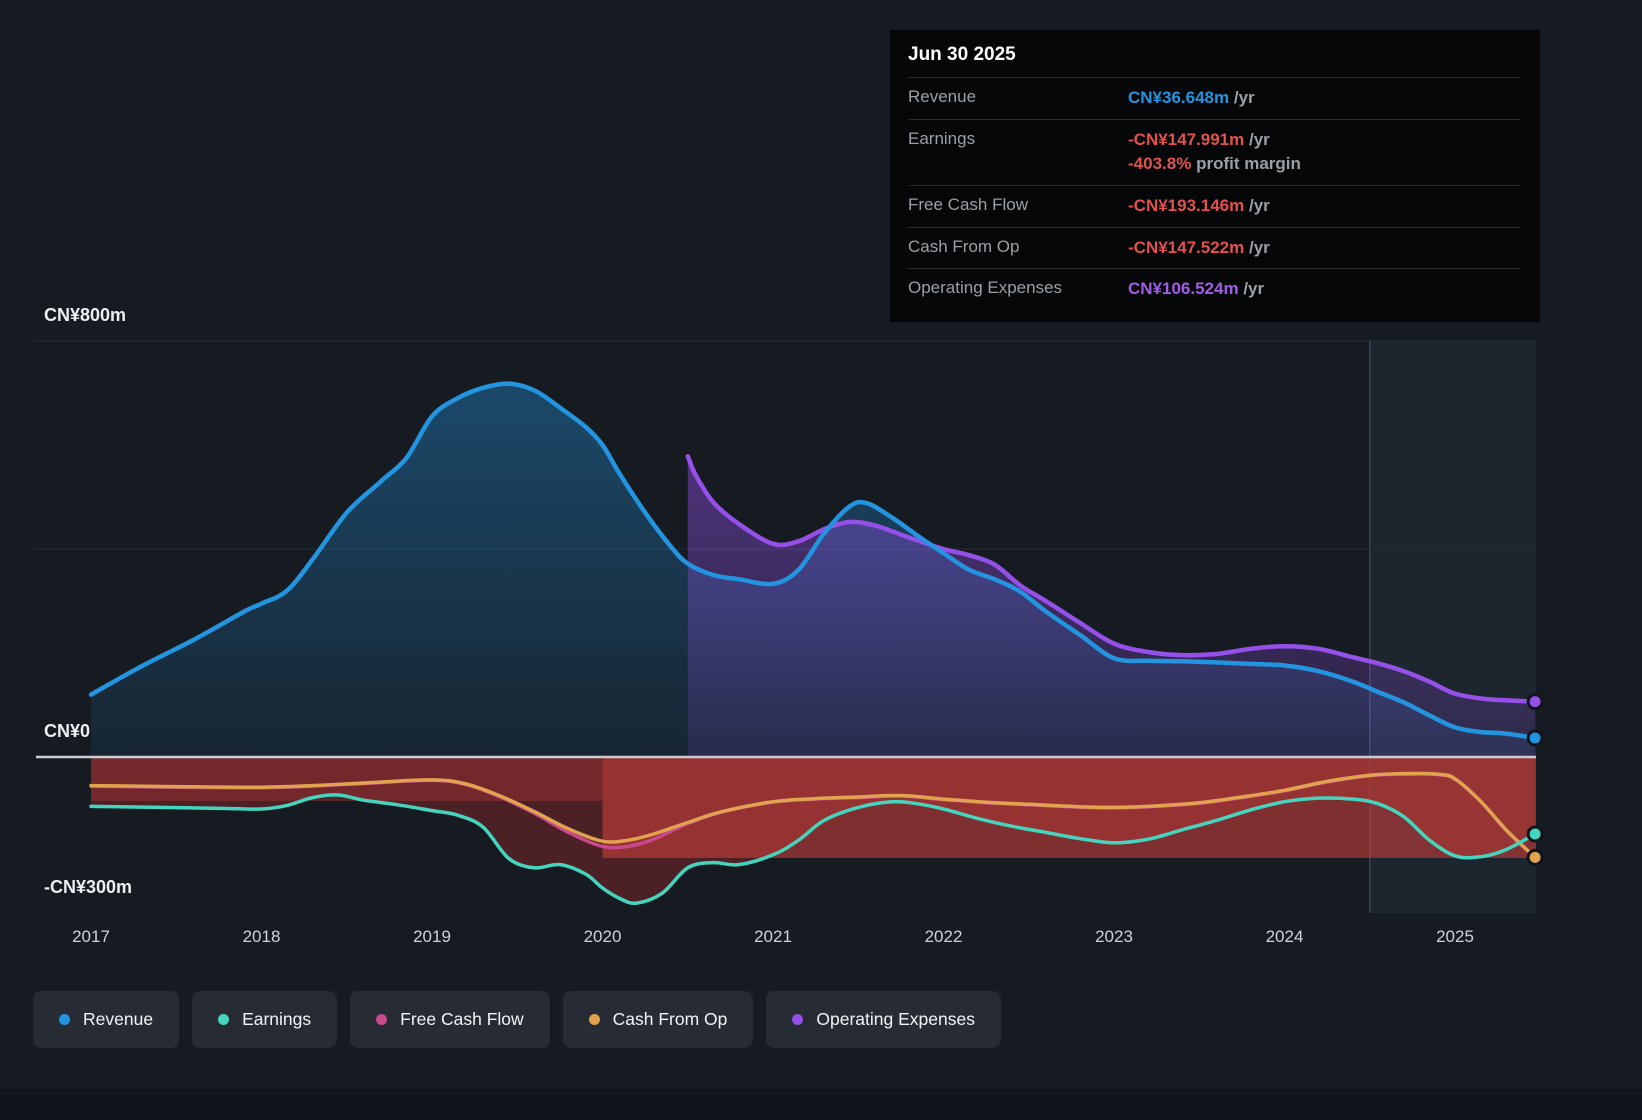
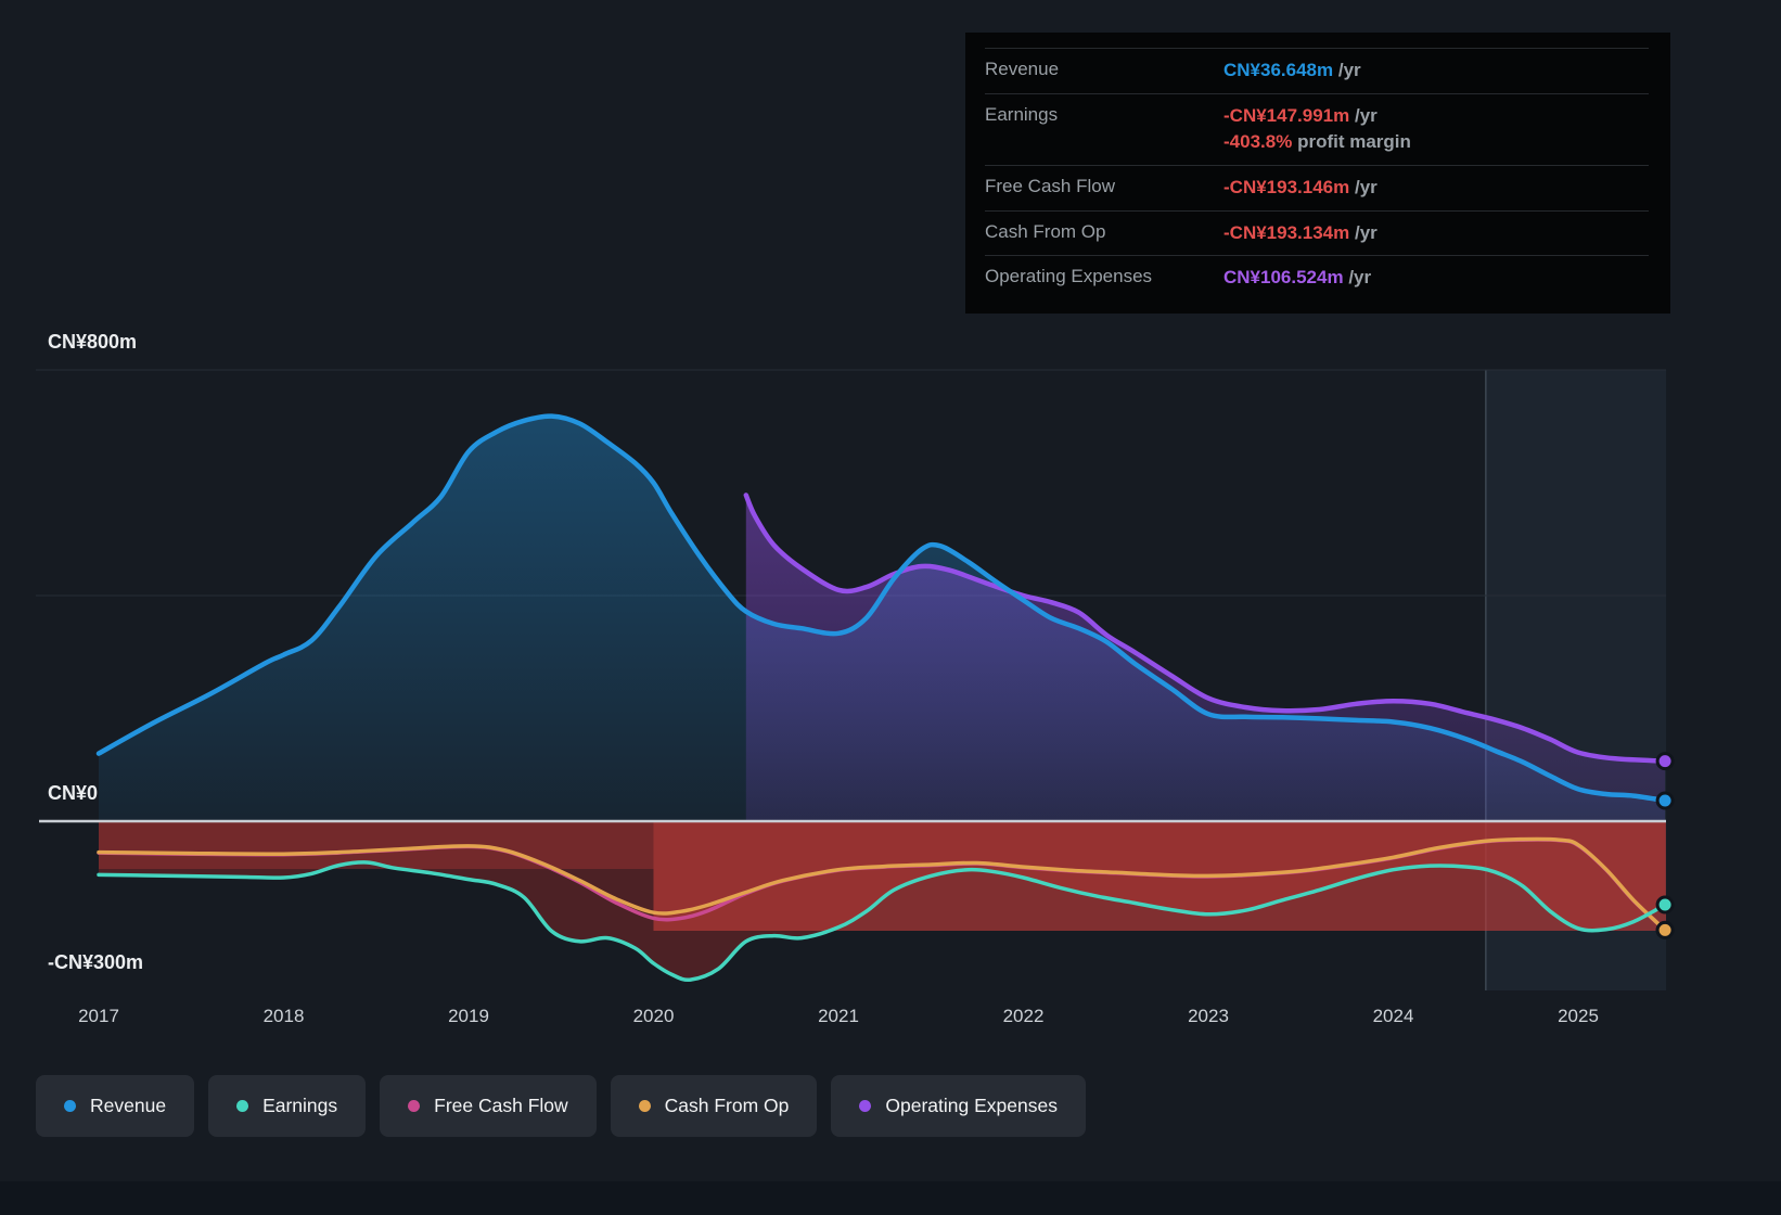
  CN¥800m
  CN¥0
  -CN¥300m
  2017
  2018
  2019
  2020
  2021
  2022
  2023
  2024
  2025
- Jun 30 2025
  Revenue
  CN¥36.648m /yr
  Earnings
  -CN¥147.991m /yr
  -403.8% profit margin
  Free Cash Flow
  -CN¥193.146m /yr
  Cash From Op
- -CN¥147.522m /yr
+ -CN¥193.134m /yr
  Operating Expenses
  CN¥106.524m /yr
  Revenue
  Earnings
  Free Cash Flow
  Cash From Op
  Operating Expenses
